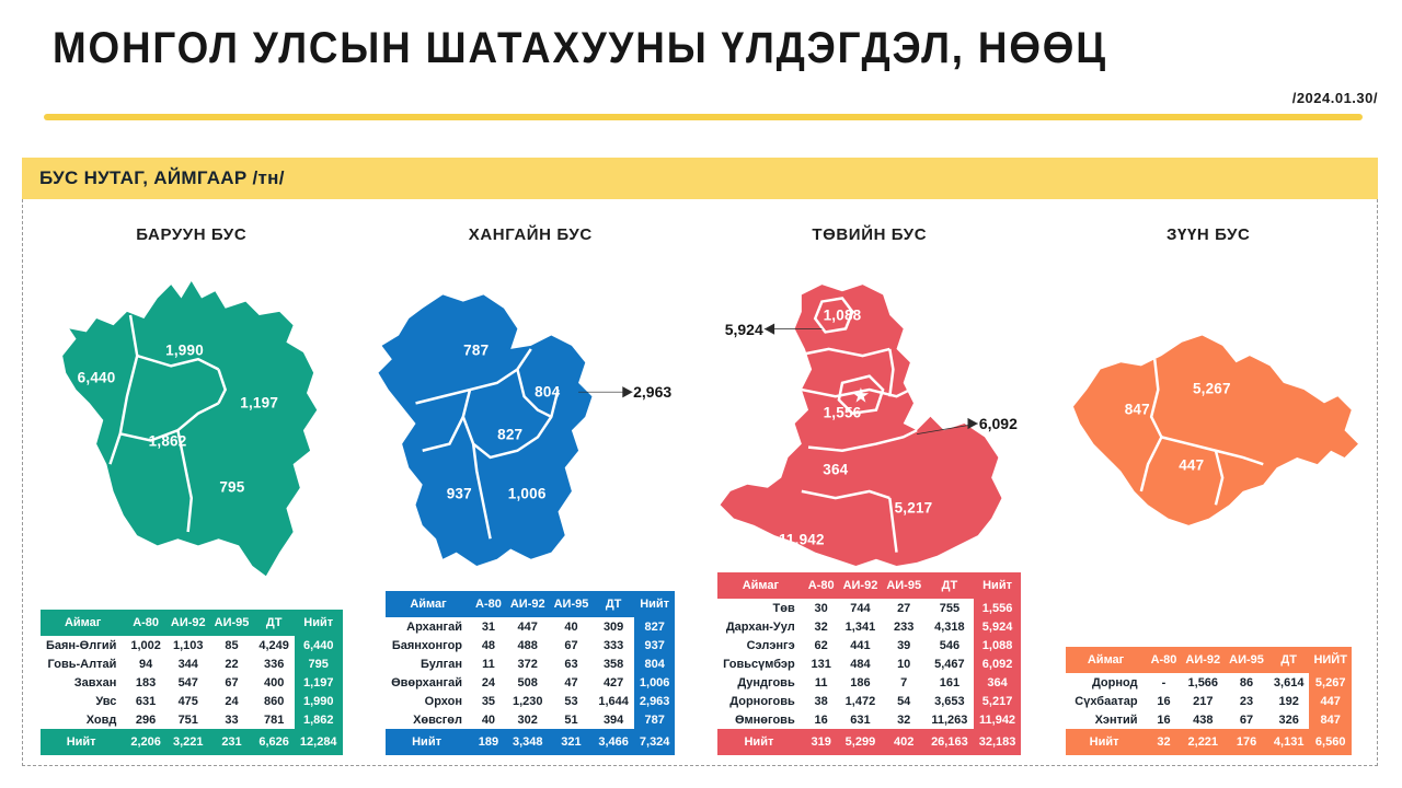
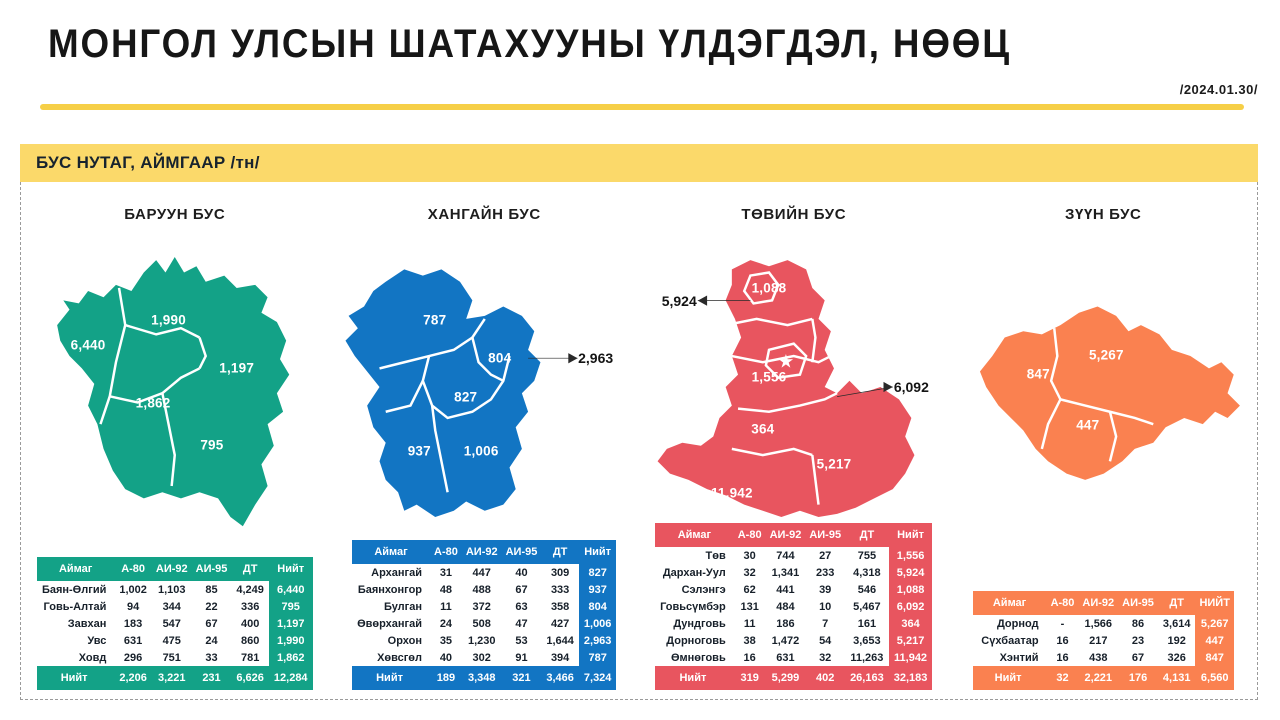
  МОНГОЛ УЛСЫН ШАТАХУУНЫ ҮЛДЭГДЭЛ, НӨӨЦ
  /2024.01.30/
  БУС НУТАГ, АЙМГААР /тн/
  БАРУУН БУС
  6,440
  1,990
  1,197
  1,862
  795
  Аймаг	А-80	АИ-92	АИ-95	ДТ	Нийт
  Баян-Өлгий	1,002	1,103	85	4,249	6,440
  Говь-Алтай	94	344	22	336	795
  Завхан	183	547	67	400	1,197
  Увс	631	475	24	860	1,990
  Ховд	296	751	33	781	1,862
  Нийт	2,206	3,221	231	6,626	12,284
  ХАНГАЙН БУС
  787
  804
  827
  937
  1,006
  2,963
  Аймаг	А-80	АИ-92	АИ-95	ДТ	Нийт
  Архангай	31	447	40	309	827
  Баянхонгор	48	488	67	333	937
  Булган	11	372	63	358	804
  Өвөрхангай	24	508	47	427	1,006
  Орхон	35	1,230	53	1,644	2,963
- Хөвсгөл	40	302	51	394	787
+ Хөвсгөл	40	302	91	394	787
  Нийт	189	3,348	321	3,466	7,324
  ТӨВИЙН БУС
  ★
  1,088
  1,556
  364
  5,217
  11,942
  5,924
  6,092
  Аймаг	А-80	АИ-92	АИ-95	ДТ	Нийт
  Төв	30	744	27	755	1,556
  Дархан-Уул	32	1,341	233	4,318	5,924
  Сэлэнгэ	62	441	39	546	1,088
  Говьсүмбэр	131	484	10	5,467	6,092
  Дундговь	11	186	7	161	364
  Дорноговь	38	1,472	54	3,653	5,217
  Өмнөговь	16	631	32	11,263	11,942
  Нийт	319	5,299	402	26,163	32,183
  ЗҮҮН БУС
  847
  5,267
  447
  Аймаг	А-80	АИ-92	АИ-95	ДТ	НИЙТ
  Дорнод	-	1,566	86	3,614	5,267
  Сүхбаатар	16	217	23	192	447
  Хэнтий	16	438	67	326	847
  Нийт	32	2,221	176	4,131	6,560
